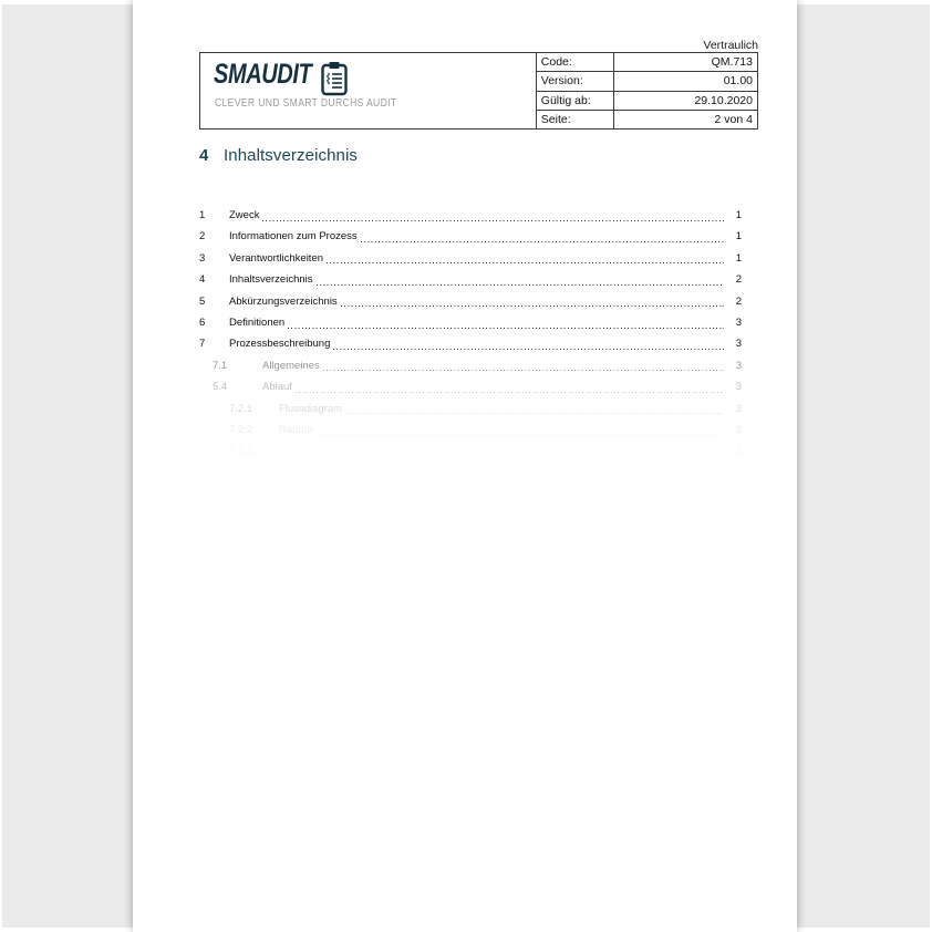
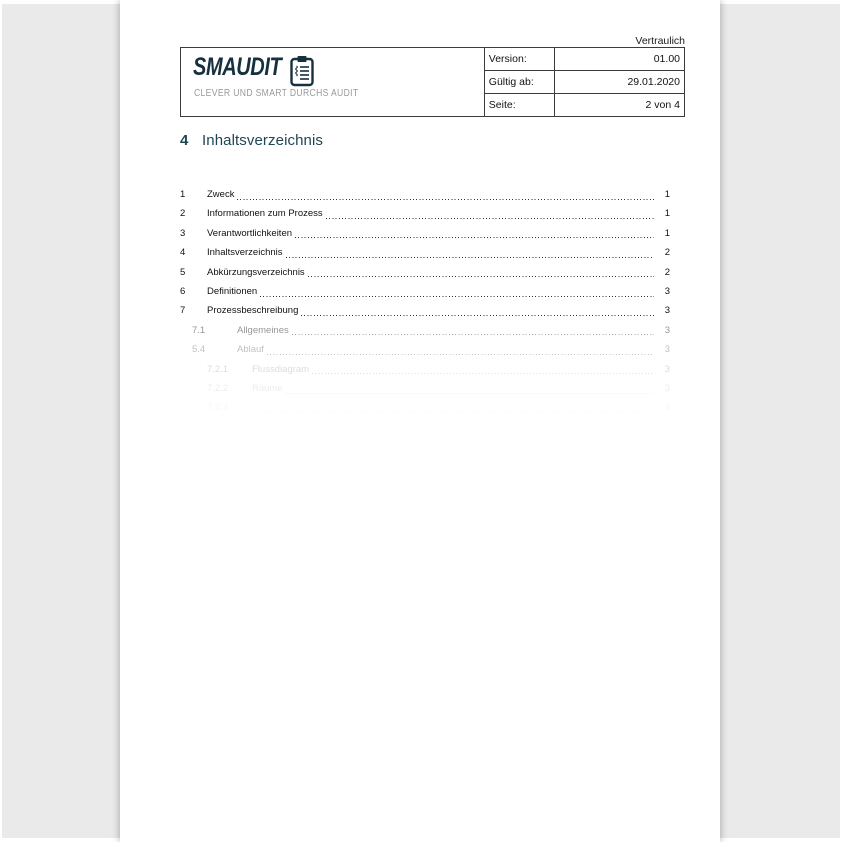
  Vertraulich
  SMAUDIT
  CLEVER UND SMART DURCHS AUDIT
- Code:
- QM.713
  Version:
  01.00
  Gültig ab:
- 29.10.2020
+ 29.01.2020
  Seite:
  2 von 4
  4
  Inhaltsverzeichnis
  1
  Zweck
  1
  2
  Informationen zum Prozess
  1
  3
  Verantwortlichkeiten
  1
  4
  Inhaltsverzeichnis
  2
  5
  Abkürzungsverzeichnis
  2
  6
  Definitionen
  3
  7
  Prozessbeschreibung
  3
  7.1
  Allgemeines
  3
  5.4
  Ablauf
  3
  7.2.1
  Flussdiagram
  3
